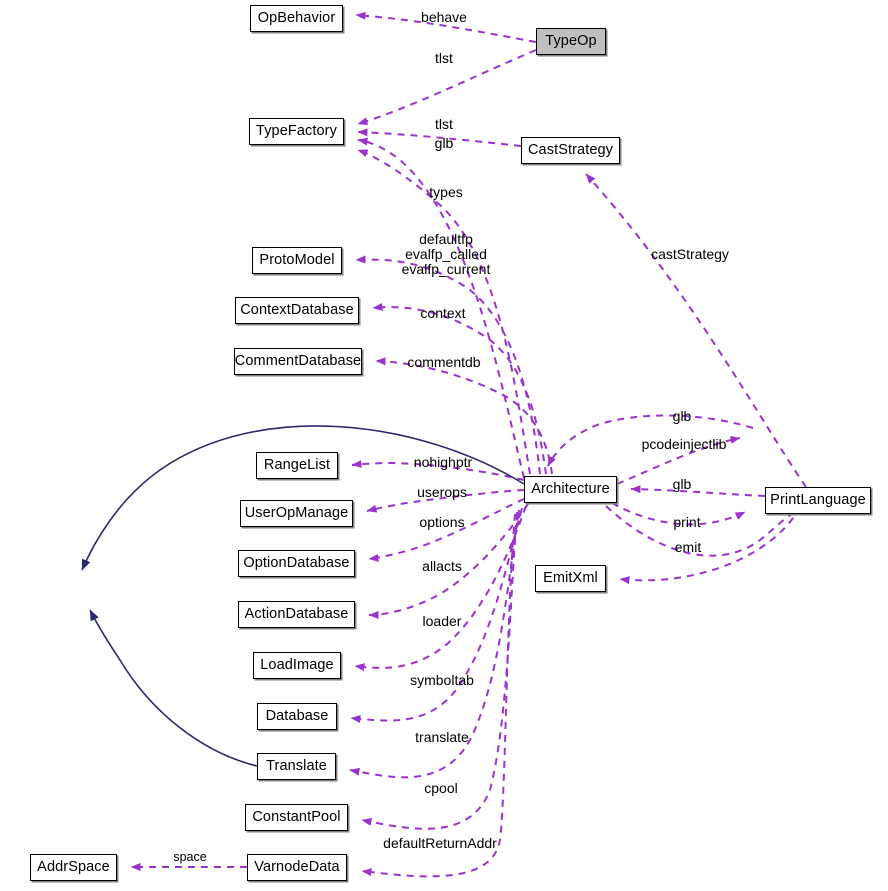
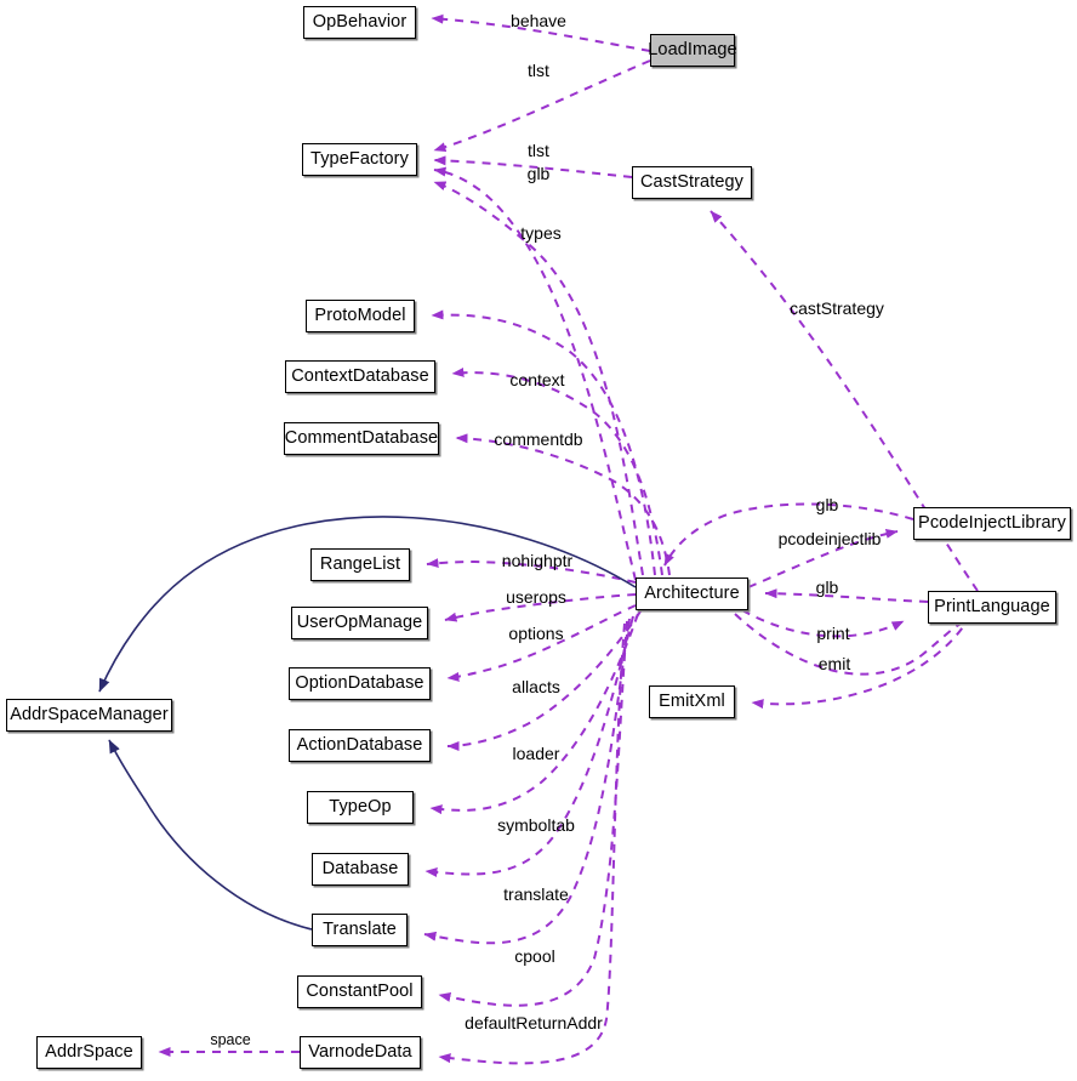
  OpBehavior
- TypeOp
+ LoadImage
  TypeFactory
  CastStrategy
  ProtoModel
  ContextDatabase
  CommentDatabase
+ PcodeInjectLibrary
  RangeList
  Architecture
  PrintLanguage
  UserOpManage
  OptionDatabase
  EmitXml
+ AddrSpaceManager
  ActionDatabase
- LoadImage
+ TypeOp
  Database
  Translate
  ConstantPool
  AddrSpace
  VarnodeData
  behave
  tlst
  tlst
  glb
  types
- defaultfp
- evalfp_called
- evalfp_current
  context
  commentdb
  glb
  pcodeinjectlib
  nohighptr
  userops
  glb
  options
  print
  emit
  allacts
  loader
  symboltab
  translate
  cpool
  defaultReturnAddr
  castStrategy
  space
